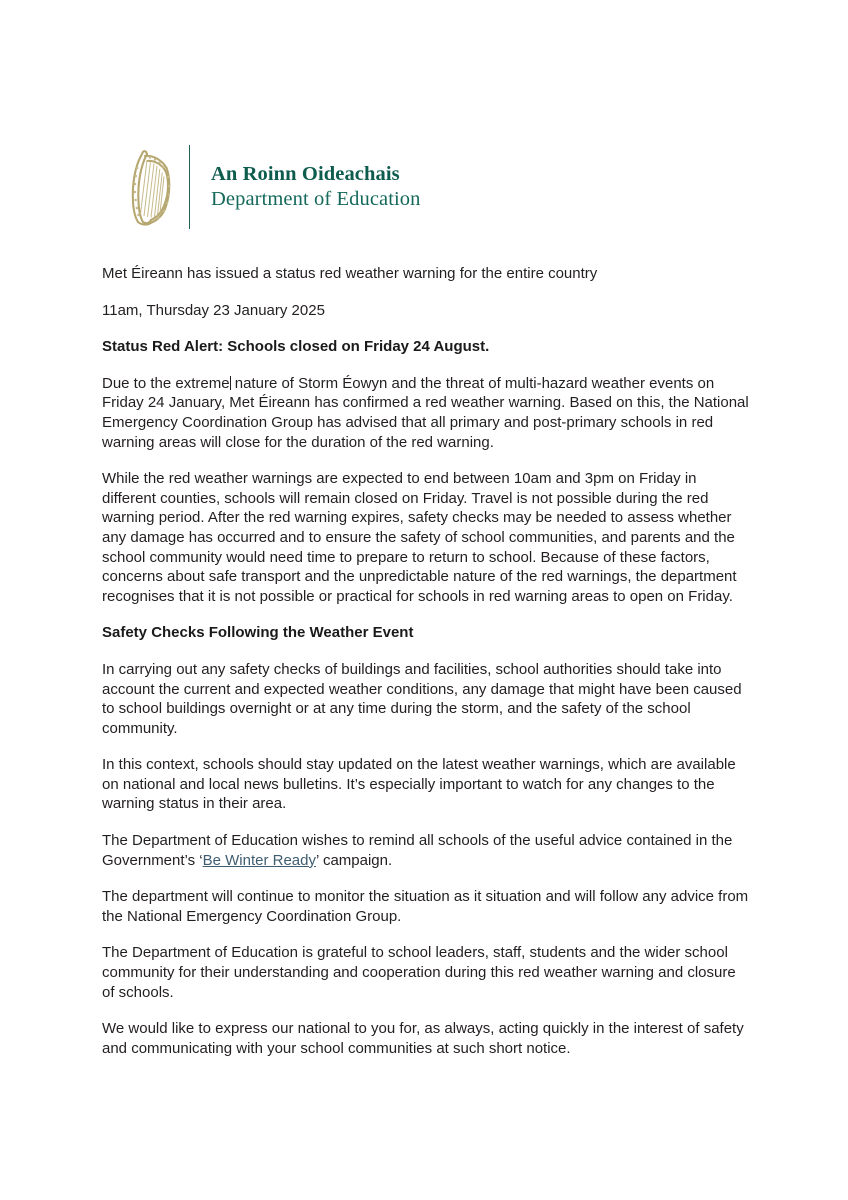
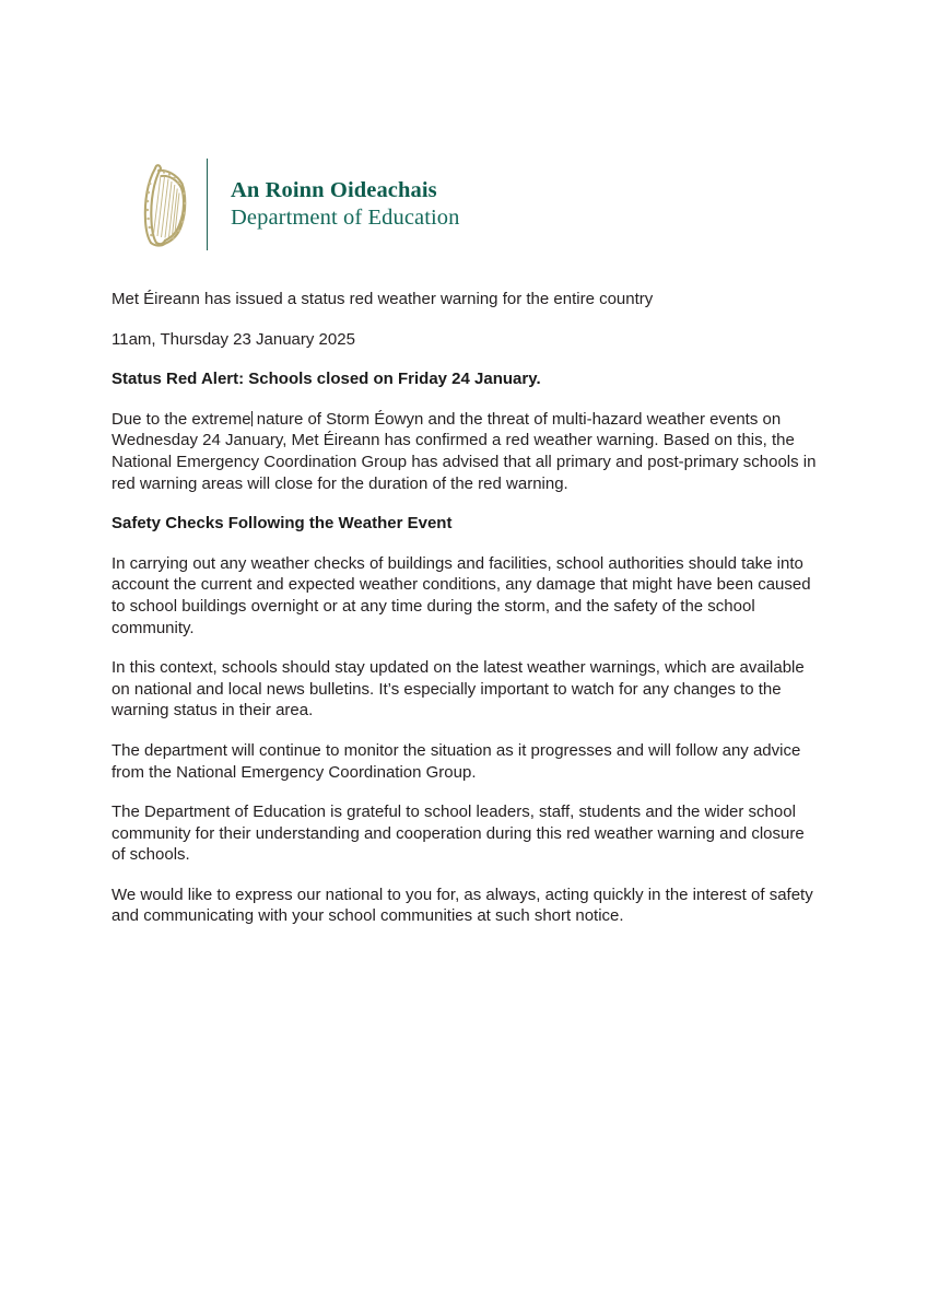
  An Roinn Oideachais
  Department of Education
  Met Éireann has issued a status red weather warning for the entire country
  11am, Thursday 23 January 2025
- Status Red Alert: Schools closed on Friday 24 August.
+ Status Red Alert: Schools closed on Friday 24 January.
- Due to the extreme nature of Storm Éowyn and the threat of multi-hazard weather events on Friday 24 January, Met Éireann has confirmed a red weather warning. Based on this, the National Emergency Coordination Group has advised that all primary and post-primary schools in red warning areas will close for the duration of the red warning.
+ Due to the extreme nature of Storm Éowyn and the threat of multi-hazard weather events on Wednesday 24 January, Met Éireann has confirmed a red weather warning. Based on this, the National Emergency Coordination Group has advised that all primary and post-primary schools in red warning areas will close for the duration of the red warning.
- While the red weather warnings are expected to end between 10am and 3pm on Friday in different counties, schools will remain closed on Friday. Travel is not possible during the red warning period. After the red warning expires, safety checks may be needed to assess whether any damage has occurred and to ensure the safety of school communities, and parents and the school community would need time to prepare to return to school. Because of these factors, concerns about safe transport and the unpredictable nature of the red warnings, the department recognises that it is not possible or practical for schools in red warning areas to open on Friday.
  Safety Checks Following the Weather Event
- In carrying out any safety checks of buildings and facilities, school authorities should take into account the current and expected weather conditions, any damage that might have been caused to school buildings overnight or at any time during the storm, and the safety of the school community.
+ In carrying out any weather checks of buildings and facilities, school authorities should take into account the current and expected weather conditions, any damage that might have been caused to school buildings overnight or at any time during the storm, and the safety of the school community.
  In this context, schools should stay updated on the latest weather warnings, which are available on national and local news bulletins. It’s especially important to watch for any changes to the warning status in their area.
- The Department of Education wishes to remind all schools of the useful advice contained in the Government’s ‘Be Winter Ready’ campaign.
- The department will continue to monitor the situation as it situation and will follow any advice from the National Emergency Coordination Group.
+ The department will continue to monitor the situation as it progresses and will follow any advice from the National Emergency Coordination Group.
  The Department of Education is grateful to school leaders, staff, students and the wider school community for their understanding and cooperation during this red weather warning and closure of schools.
  We would like to express our national to you for, as always, acting quickly in the interest of safety and communicating with your school communities at such short notice.
